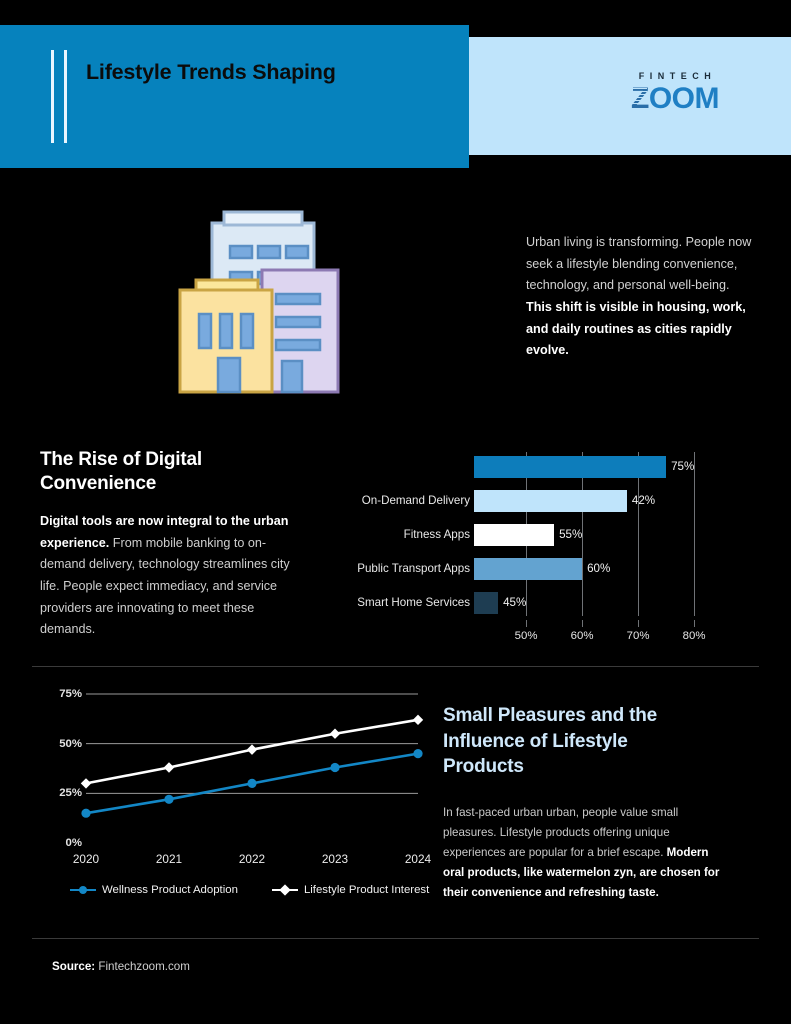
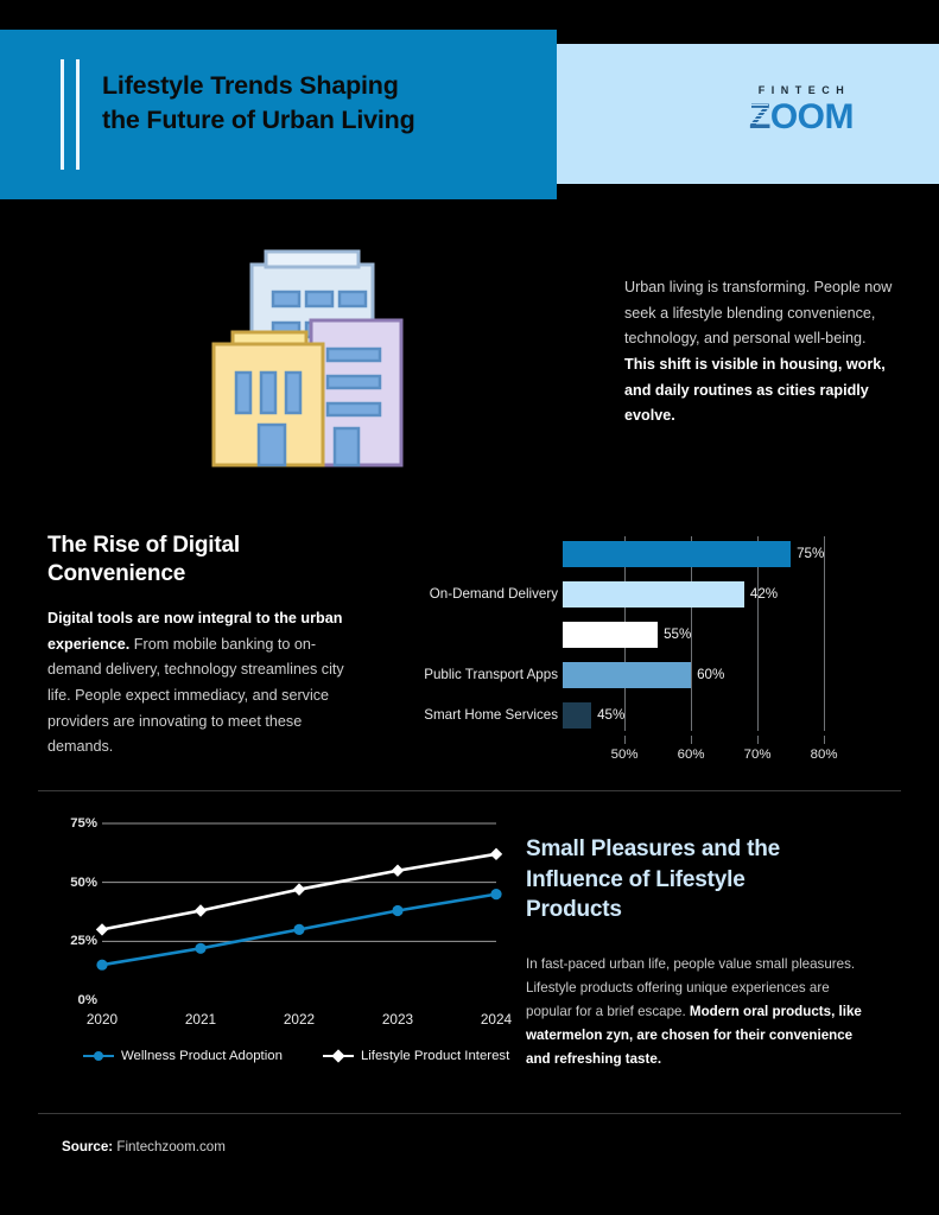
  Lifestyle Trends Shaping
+ the Future of Urban Living
  FINTECH
  ZOOM
  Urban living is transforming. People now seek a lifestyle blending convenience, technology, and personal well-being. This shift is visible in housing, work, and daily routines as cities rapidly evolve.
  The Rise of Digital Convenience
  Digital tools are now integral to the urban experience. From mobile banking to on-demand delivery, technology streamlines city life. People expect immediacy, and service providers are innovating to meet these demands.
  75%
  On-Demand Delivery
  42%
- Fitness Apps
  55%
  Public Transport Apps
  60%
  Smart Home Services
  45%
  50%
  60%
  70%
  80%
  0%
  25%
  50%
  75%
  2020
  2021
  2022
  2023
  2024
  Wellness Product Adoption
  Lifestyle Product Interest
  Small Pleasures and the Influence of Lifestyle Products
- In fast-paced urban urban, people value small pleasures. Lifestyle products offering unique experiences are popular for a brief escape. Modern oral products, like watermelon zyn, are chosen for their convenience and refreshing taste.
+ In fast-paced urban life, people value small pleasures. Lifestyle products offering unique experiences are popular for a brief escape. Modern oral products, like watermelon zyn, are chosen for their convenience and refreshing taste.
  Source: Fintechzoom.com
